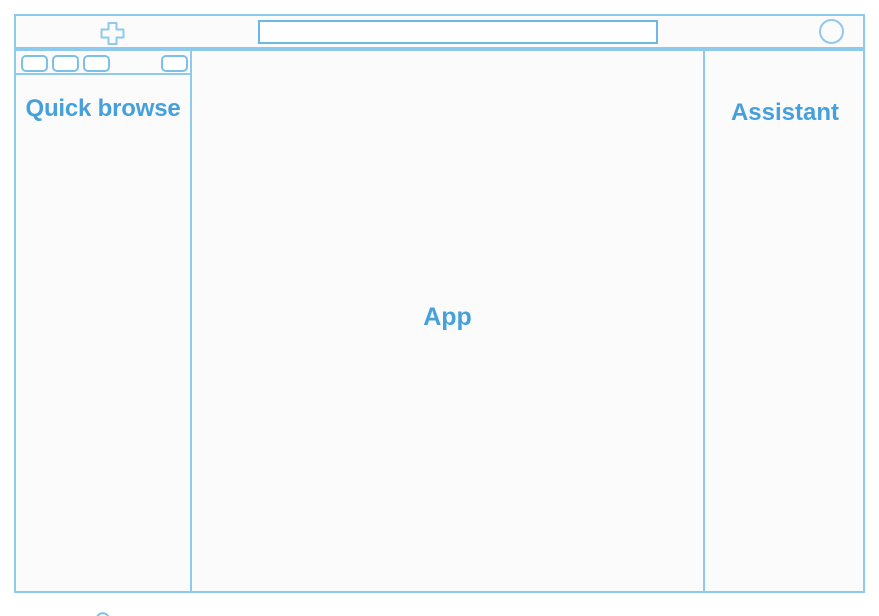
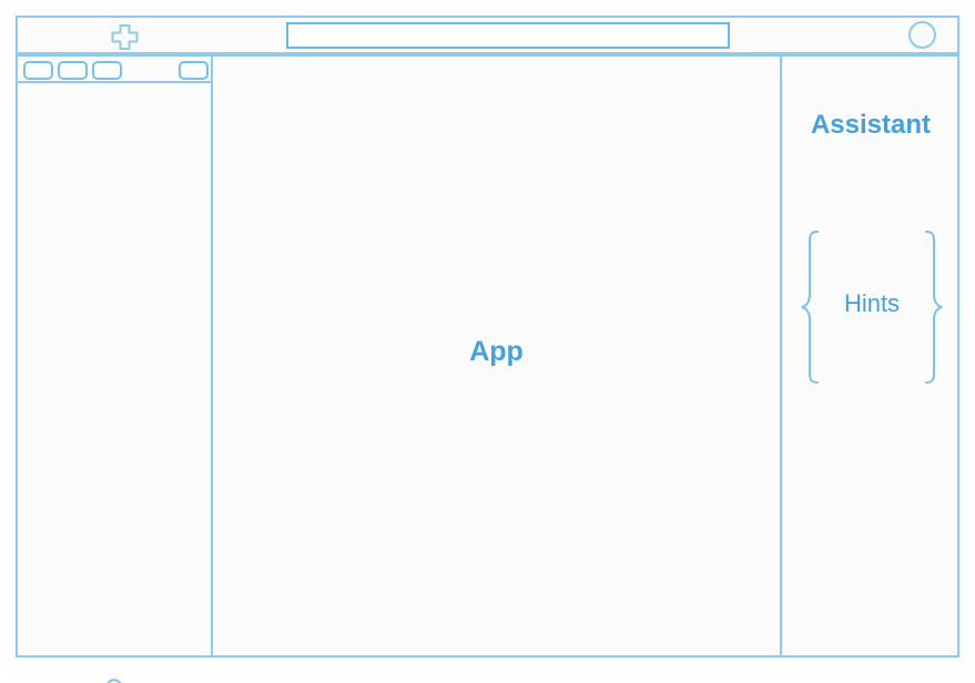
- Quick browse
  App
  Assistant
+ Hints
